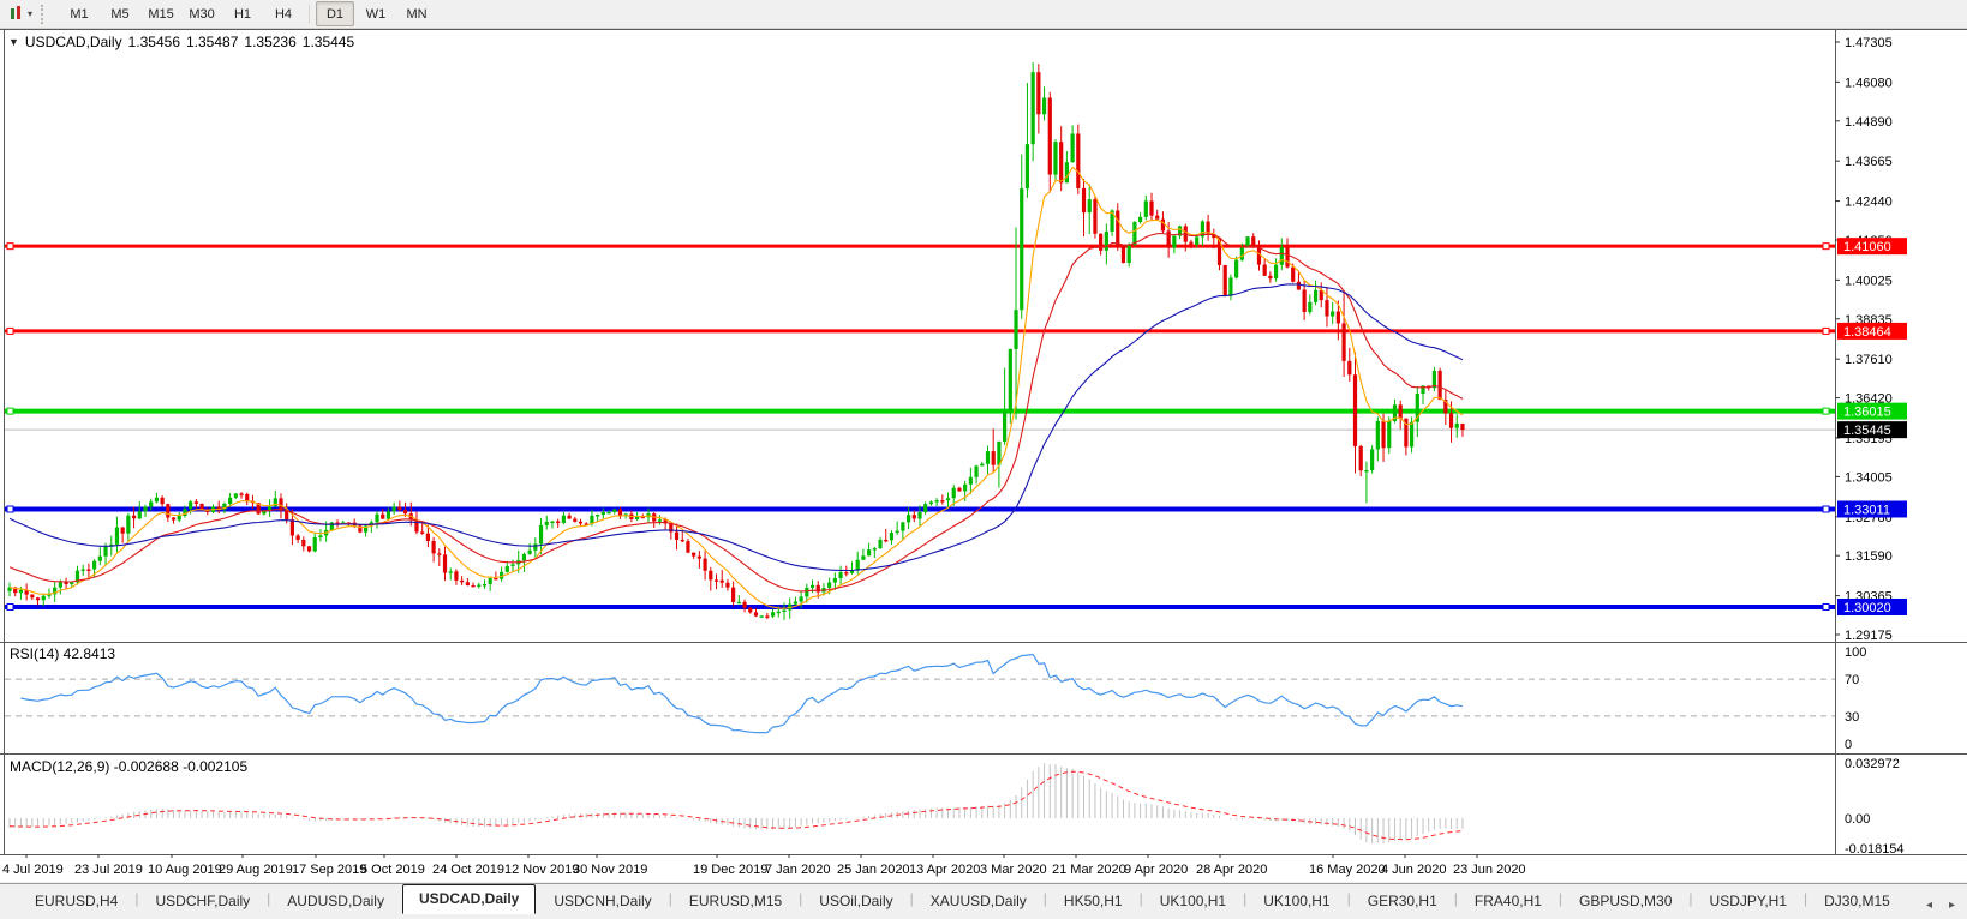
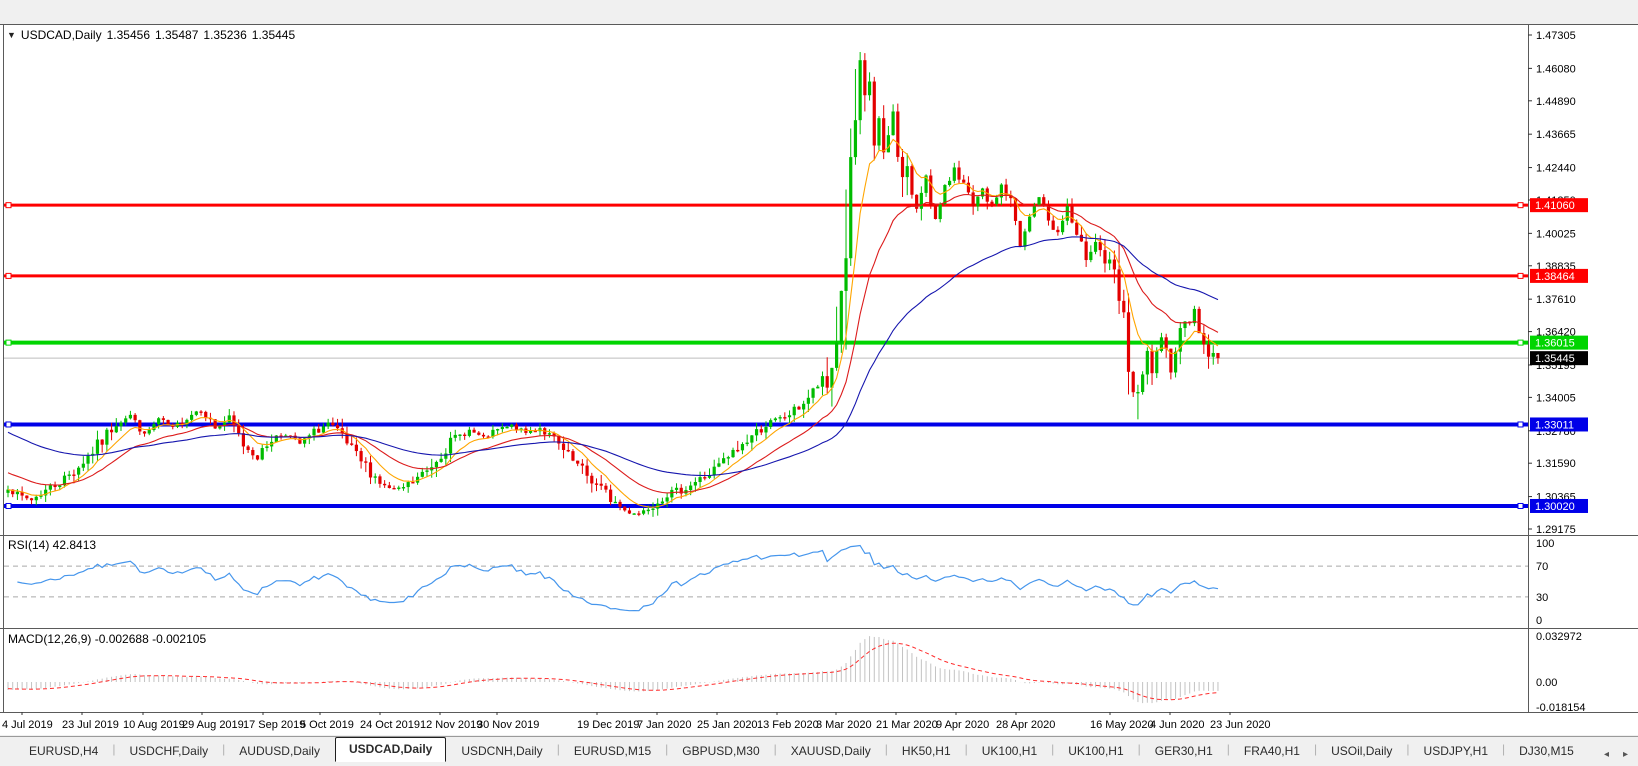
- ▾
- M1
- M5
- M15
- M30
- H1
- H4
- D1
- W1
- MN
  1.47305
  1.46080
  1.44890
  1.43665
  1.42440
  1.40025
  1.38835
  1.37610
  1.36420
  1.35195
  1.34005
  1.32780
  1.31590
  1.30365
  1.29175
  1.41060
  1.38464
  1.36015
  1.33011
  1.30020
  1.35445
  100
  70
  30
  0
  0.032972
  0.00
  -0.018154
  4 Jul 2019
  23 Jul 2019
  10 Aug 2019
  29 Aug 2019
  17 Sep 2019
  5 Oct 2019
  24 Oct 2019
  12 Nov 2019
  30 Nov 2019
  19 Dec 2019
  7 Jan 2020
  25 Jan 2020
- 13 Apr 2020
+ 13 Feb 2020
  3 Mar 2020
  21 Mar 2020
  9 Apr 2020
  28 Apr 2020
  16 May 2020
  4 Jun 2020
  23 Jun 2020
  ▼
  USDCAD,Daily
  1.35456
  1.35487
  1.35236
  1.35445
  RSI(14) 42.8413
  MACD(12,26,9) -0.002688 -0.002105
  EURUSD,H4
  |
  USDCHF,Daily
  |
  AUDUSD,Daily
  USDCAD,Daily
  USDCNH,Daily
  |
  EURUSD,M15
  |
- USOil,Daily
+ GBPUSD,M30
  |
  XAUUSD,Daily
  |
  HK50,H1
  |
  UK100,H1
  |
  UK100,H1
  |
  GER30,H1
  |
  FRA40,H1
  |
- GBPUSD,M30
+ USOil,Daily
  |
  USDJPY,H1
  |
  DJ30,M15
  ◂
  ▸
